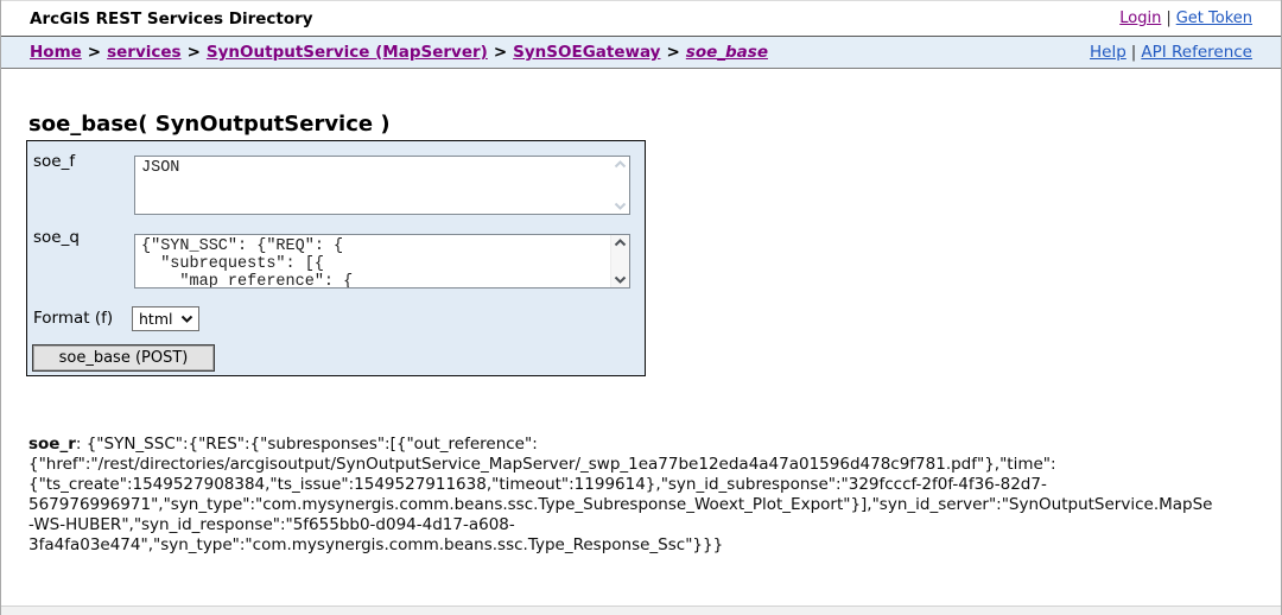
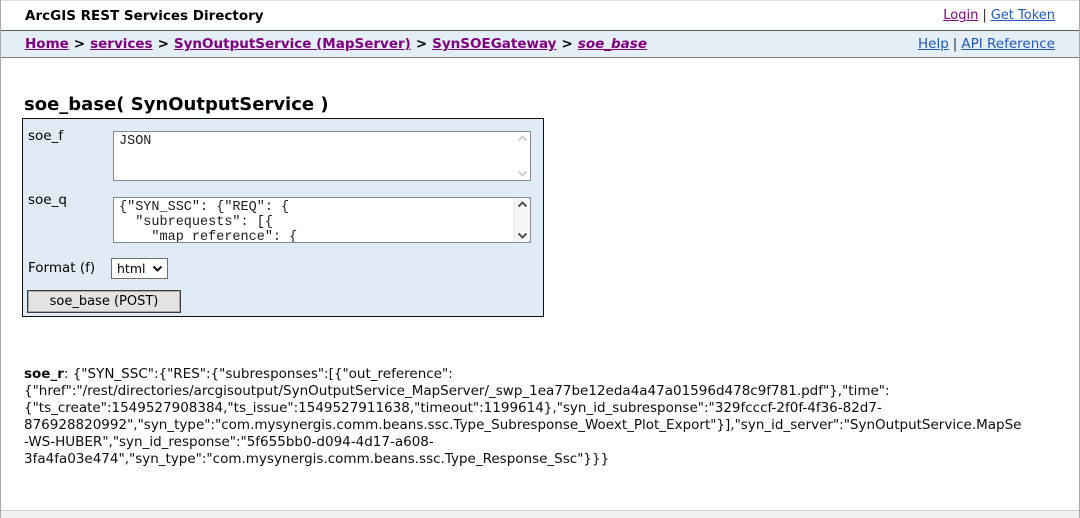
  ArcGIS REST Services Directory
  Login | Get Token
  Home > services > SynOutputService (MapServer) > SynSOEGateway > soe_base
  Help | API Reference
  soe_base( SynOutputService )
  soe_f
  JSON
  soe_q
  {"SYN_SSC": {"REQ": {
  "subrequests": [{
  "map reference": {
  Format (f)
  html
  soe_base (POST)
  soe_r: {"SYN_SSC":{"RES":{"subresponses":[{"out_reference":
  {"href":"/rest/directories/arcgisoutput/SynOutputService_MapServer/_swp_1ea77be12eda4a47a01596d478c9f781.pdf"},"time":
  {"ts_create":1549527908384,"ts_issue":1549527911638,"timeout":1199614},"syn_id_subresponse":"329fcccf-2f0f-4f36-82d7-
- 567976996971","syn_type":"com.mysynergis.comm.beans.ssc.Type_Subresponse_Woext_Plot_Export"}],"syn_id_server":"SynOutputService.MapSe
+ 876928820992","syn_type":"com.mysynergis.comm.beans.ssc.Type_Subresponse_Woext_Plot_Export"}],"syn_id_server":"SynOutputService.MapSe
  -WS-HUBER","syn_id_response":"5f655bb0-d094-4d17-a608-
  3fa4fa03e474","syn_type":"com.mysynergis.comm.beans.ssc.Type_Response_Ssc"}}}
